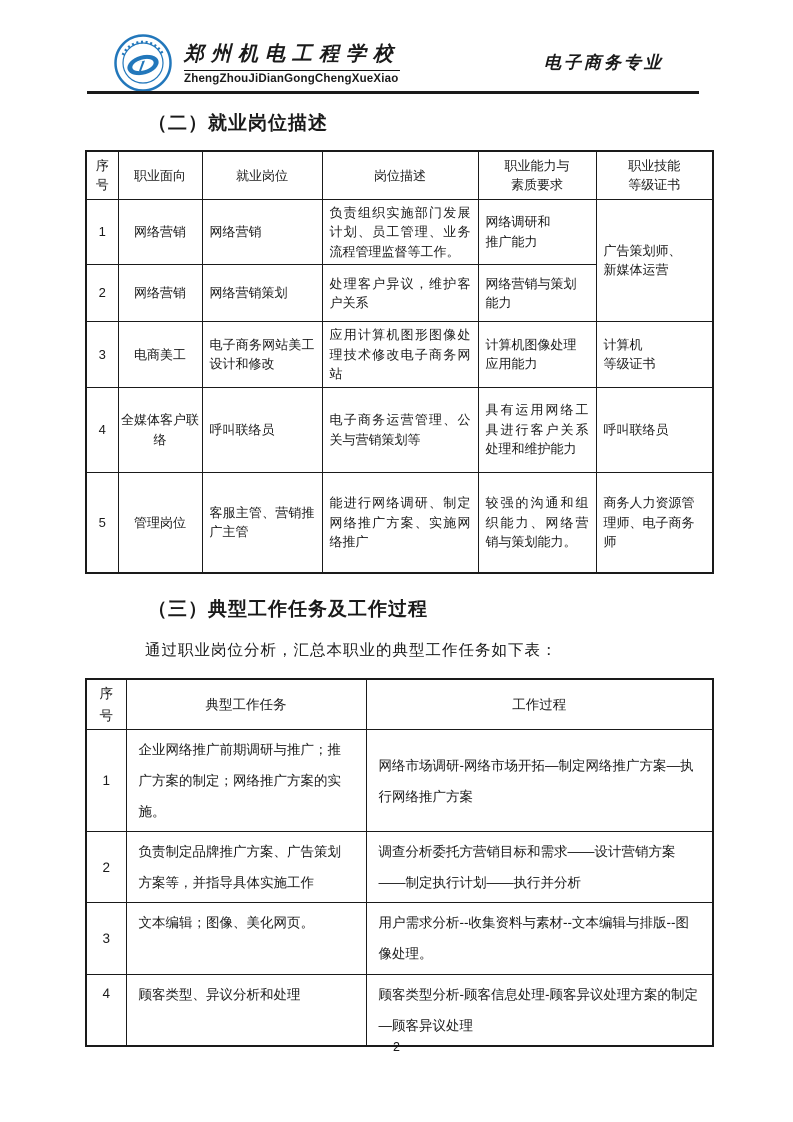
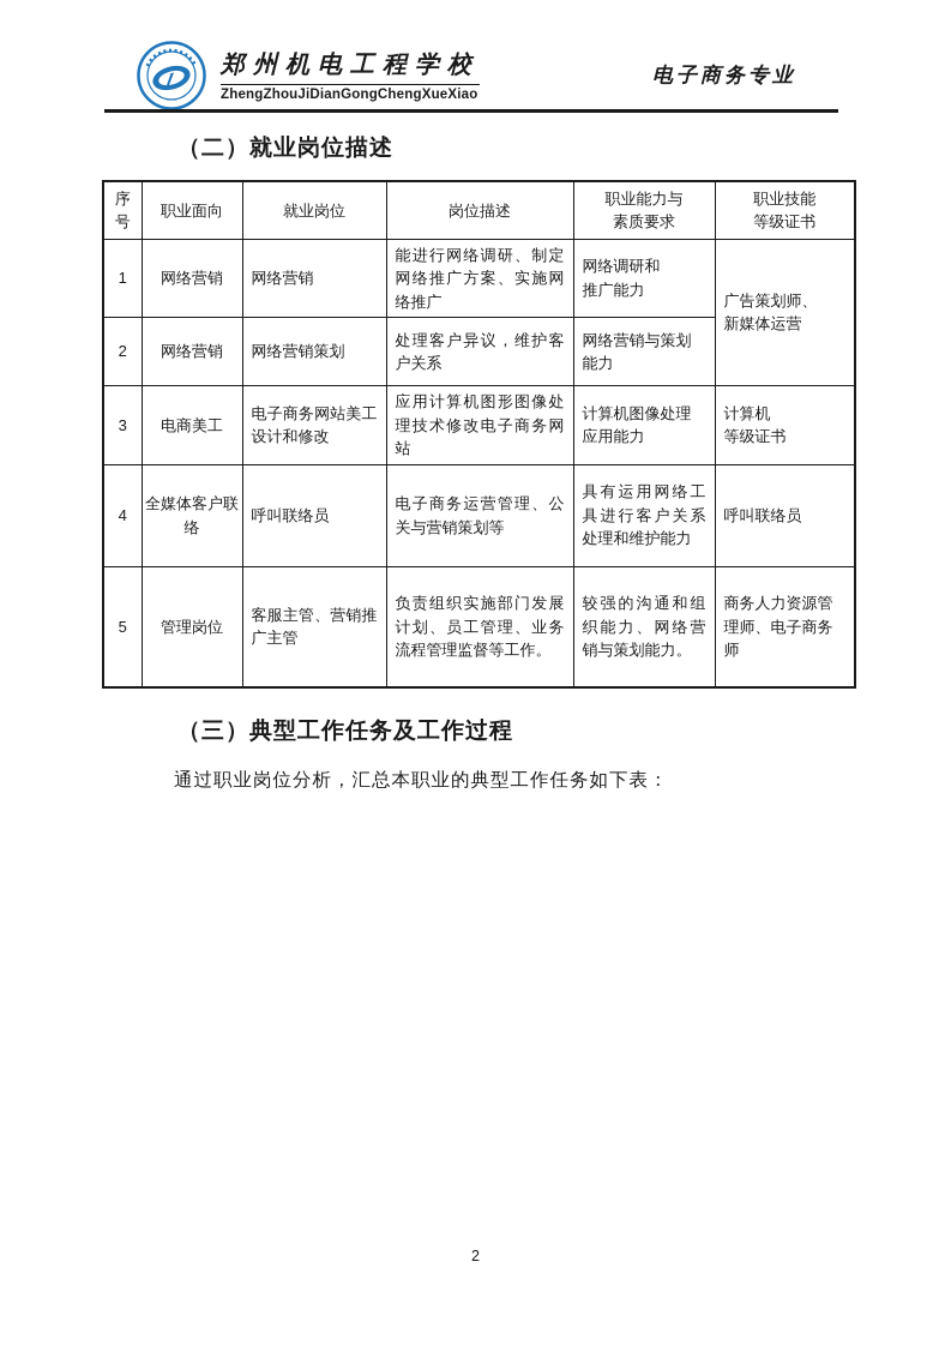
  郑州机电工程学校
  ZhengZhouJiDianGongChengXueXiao
  电子商务专业
  （二）就业岗位描述
  序 号	职业面向	就业岗位	岗位描述	职业能力与 素质要求	职业技能 等级证书
- 1	网络营销	网络营销	负责组织实施部门发展计划、员工管理、业务流程管理监督等工作。	网络调研和 推广能力	广告策划师、 新媒体运营
+ 1	网络营销	网络营销	能进行网络调研、制定网络推广方案、实施网络推广	网络调研和 推广能力	广告策划师、 新媒体运营
  2	网络营销	网络营销策划	处理客户异议，维护客户关系	网络营销与策划能力
  3	电商美工	电子商务网站美工设计和修改	应用计算机图形图像处理技术修改电子商务网站	计算机图像处理应用能力	计算机 等级证书
  4	全媒体客户联络	呼叫联络员	电子商务运营管理、公关与营销策划等	具有运用网络工具进行客户关系处理和维护能力	呼叫联络员
- 5	管理岗位	客服主管、营销推广主管	能进行网络调研、制定网络推广方案、实施网络推广	较强的沟通和组织能力、网络营销与策划能力。	商务人力资源管理师、电子商务师
+ 5	管理岗位	客服主管、营销推广主管	负责组织实施部门发展计划、员工管理、业务流程管理监督等工作。	较强的沟通和组织能力、网络营销与策划能力。	商务人力资源管理师、电子商务师
  （三）典型工作任务及工作过程
  通过职业岗位分析，汇总本职业的典型工作任务如下表：
- 序号	典型工作任务	工作过程
- 1	企业网络推广前期调研与推广；推广方案的制定；网络推广方案的实施。	网络市场调研-网络市场开拓—制定网络推广方案—执行网络推广方案
- 2	负责制定品牌推广方案、广告策划方案等，并指导具体实施工作	调查分析委托方营销目标和需求——设计营销方案——制定执行计划——执行并分析
- 3	文本编辑；图像、美化网页。	用户需求分析--收集资料与素材--文本编辑与排版--图像处理。
- 4	顾客类型、异议分析和处理	顾客类型分析-顾客信息处理-顾客异议处理方案的制定—顾客异议处理
  2
